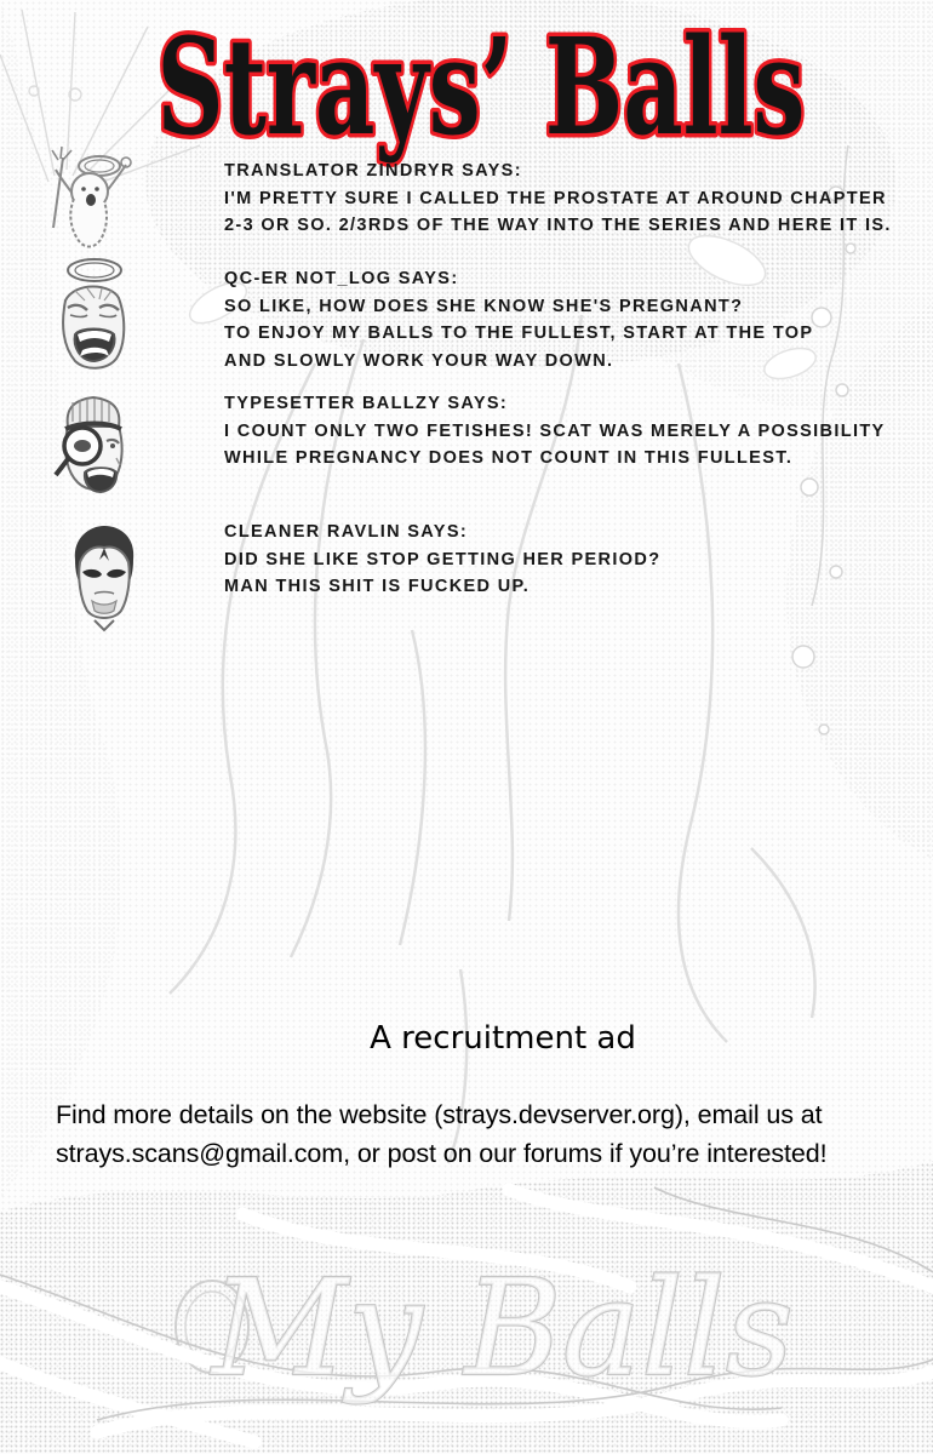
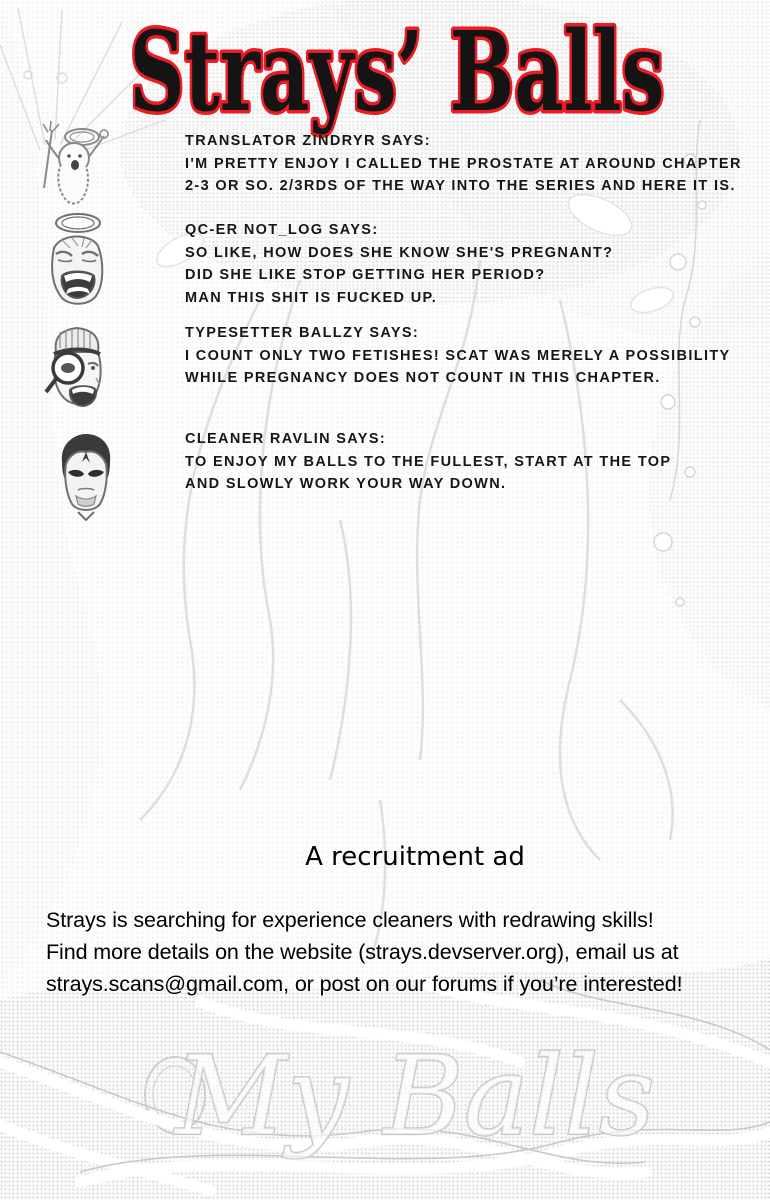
  Strays’ Balls
  TRANSLATOR ZINDRYR SAYS:
- I'M PRETTY SURE I CALLED THE PROSTATE AT AROUND CHAPTER
+ I'M PRETTY ENJOY I CALLED THE PROSTATE AT AROUND CHAPTER
  2-3 OR SO. 2/3RDS OF THE WAY INTO THE SERIES AND HERE IT IS.
  QC-ER NOT_LOG SAYS:
  SO LIKE, HOW DOES SHE KNOW SHE'S PREGNANT?
- TO ENJOY MY BALLS TO THE FULLEST, START AT THE TOP
+ DID SHE LIKE STOP GETTING HER PERIOD?
- AND SLOWLY WORK YOUR WAY DOWN.
+ MAN THIS SHIT IS FUCKED UP.
  TYPESETTER BALLZY SAYS:
  I COUNT ONLY TWO FETISHES! SCAT WAS MERELY A POSSIBILITY
- WHILE PREGNANCY DOES NOT COUNT IN THIS FULLEST.
+ WHILE PREGNANCY DOES NOT COUNT IN THIS CHAPTER.
  CLEANER RAVLIN SAYS:
- DID SHE LIKE STOP GETTING HER PERIOD?
+ TO ENJOY MY BALLS TO THE FULLEST, START AT THE TOP
- MAN THIS SHIT IS FUCKED UP.
+ AND SLOWLY WORK YOUR WAY DOWN.
  A recruitment ad
+ Strays is searching for experience cleaners with redrawing skills!
  Find more details on the website (strays.devserver.org), email us at
  strays.scans@gmail.com, or post on our forums if you’re interested!
  My Balls
